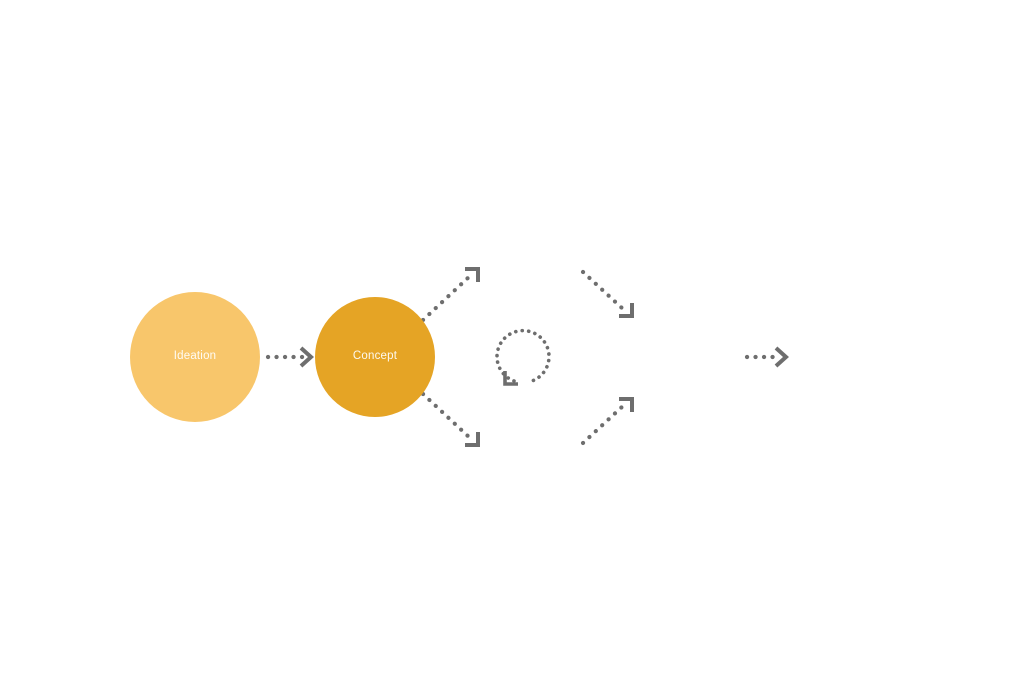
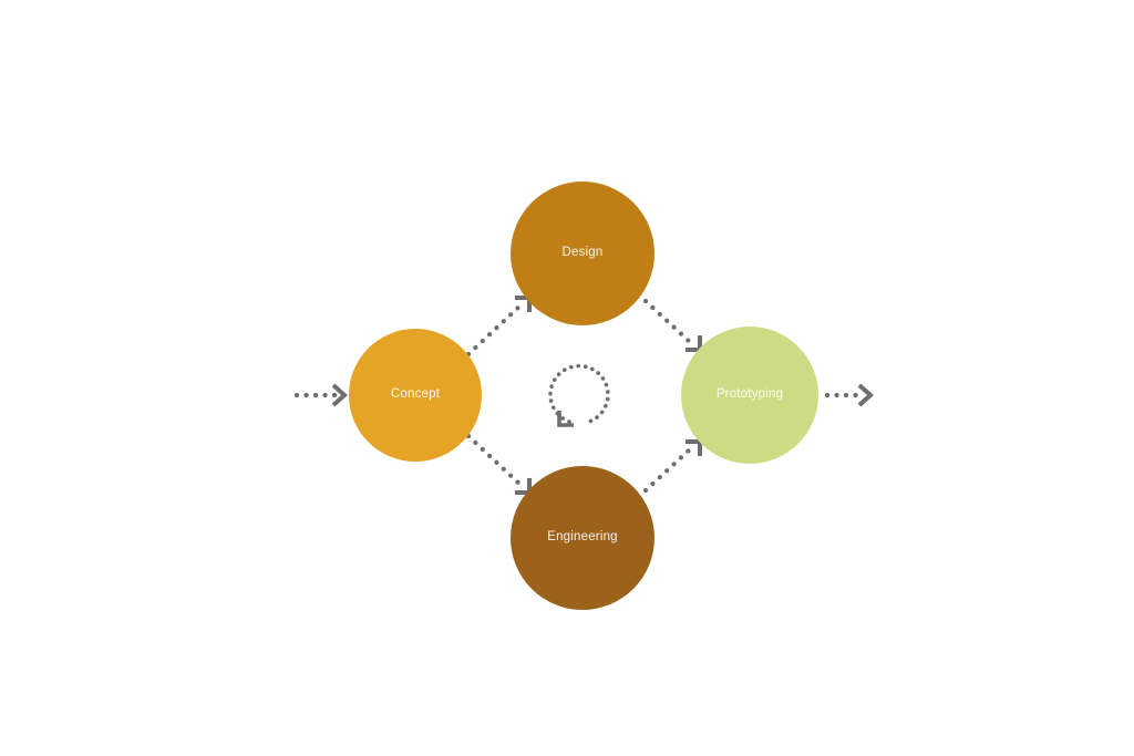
- Ideation
  Concept
+ Design
+ Engineering
+ Prototyping
